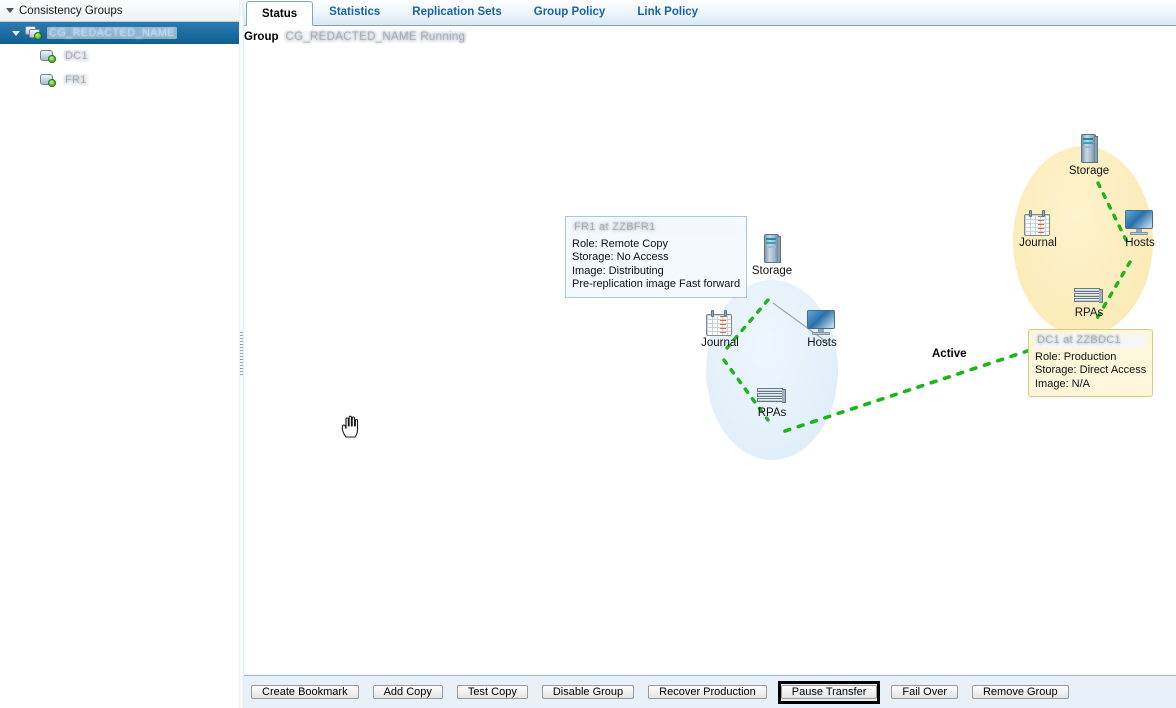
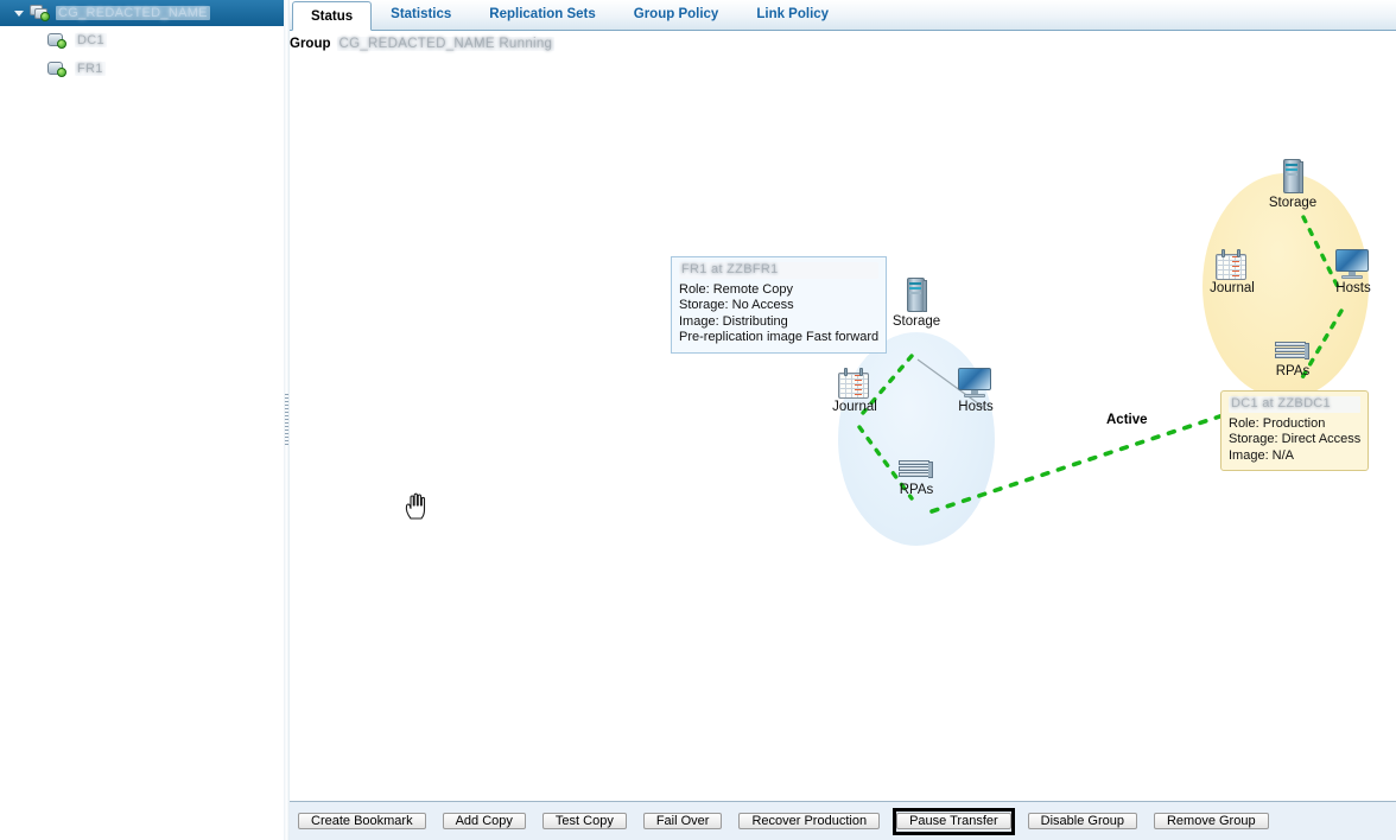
- Consistency Groups
  CG_REDACTED_NAME
  DC1
  FR1
  Status
  Statistics
  Replication Sets
  Group Policy
  Link Policy
  Group
  CG_REDACTED_NAME Running
  Storage
  Journal
  Hosts
  RPAs
  Storage
  Journal
  Hosts
  RPAs
  Active
  FR1 at ZZBFR1
  Role: Remote Copy
  Storage: No Access
  Image: Distributing
  Pre-replication image Fast forward
  DC1 at ZZBDC1
  Role: Production
  Storage: Direct Access
  Image: N/A
  Create Bookmark
  Add Copy
  Test Copy
- Disable Group
+ Fail Over
  Recover Production
  Pause Transfer
- Fail Over
+ Disable Group
  Remove Group
